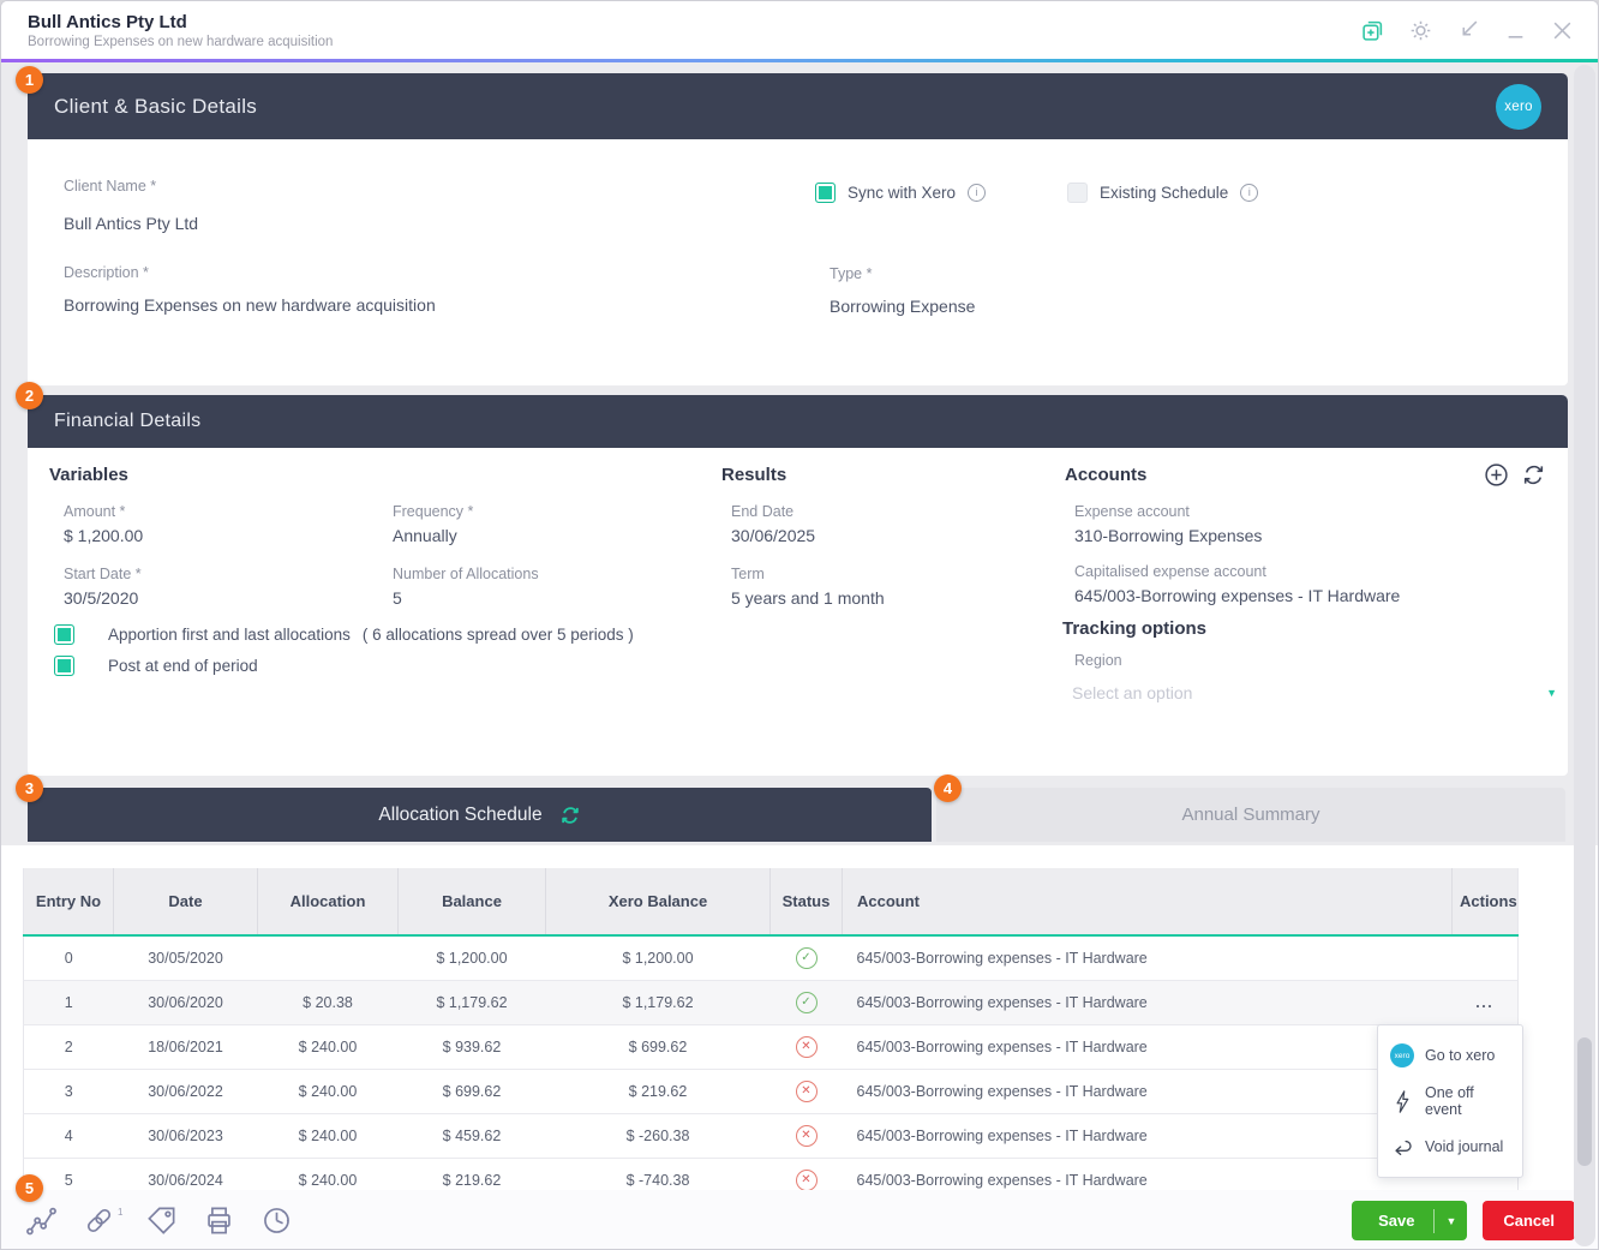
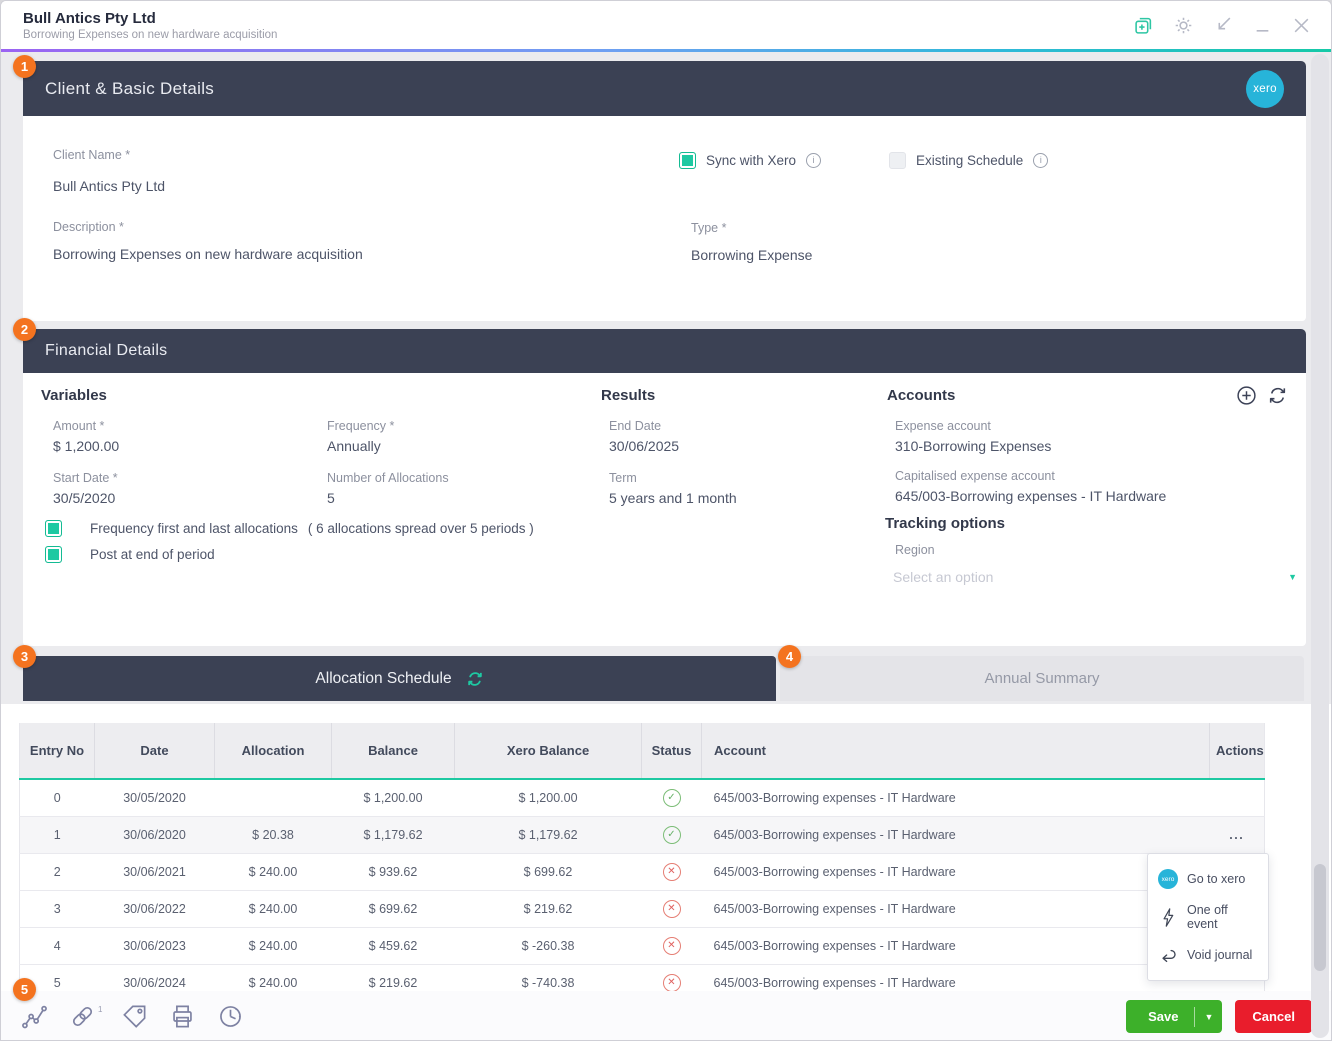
  Bull Antics Pty Ltd
  Borrowing Expenses on new hardware acquisition
  Client & Basic Details
  xero
  Client Name *
  Bull Antics Pty Ltd
  Description *
  Borrowing Expenses on new hardware acquisition
  Sync with Xero
  i
  Existing Schedule
  i
  Type *
  Borrowing Expense
  Financial Details
  Variables
  Amount *
  $ 1,200.00
  Frequency *
  Annually
  Start Date *
  30/5/2020
  Number of Allocations
  5
- Apportion first and last allocations
+ Frequency first and last allocations
  ( 6 allocations spread over 5 periods )
  Post at end of period
  Results
  End Date
  30/06/2025
  Term
  5 years and 1 month
  Accounts
  Expense account
  310-Borrowing Expenses
  Capitalised expense account
  645/003-Borrowing expenses - IT Hardware
  Tracking options
  Region
  Select an option
  ▼
  Allocation Schedule
  Annual Summary
  Entry No	Date	Allocation	Balance	Xero Balance	Status	Account	Actions
  0	30/05/2020		$ 1,200.00	$ 1,200.00	✓	645/003-Borrowing expenses - IT Hardware
  1	30/06/2020	$ 20.38	$ 1,179.62	$ 1,179.62	✓	645/003-Borrowing expenses - IT Hardware	...
- 2	18/06/2021	$ 240.00	$ 939.62	$ 699.62	✕	645/003-Borrowing expenses - IT Hardware
+ 2	30/06/2021	$ 240.00	$ 939.62	$ 699.62	✕	645/003-Borrowing expenses - IT Hardware
  3	30/06/2022	$ 240.00	$ 699.62	$ 219.62	✕	645/003-Borrowing expenses - IT Hardware
  4	30/06/2023	$ 240.00	$ 459.62	$ -260.38	✕	645/003-Borrowing expenses - IT Hardware
  5	30/06/2024	$ 240.00	$ 219.62	$ -740.38	✕	645/003-Borrowing expenses - IT Hardware
  1
  Save
  ▼
  Cancel
  Go to xero
  One off event
  Void journal
  1
  2
  3
  4
  5
